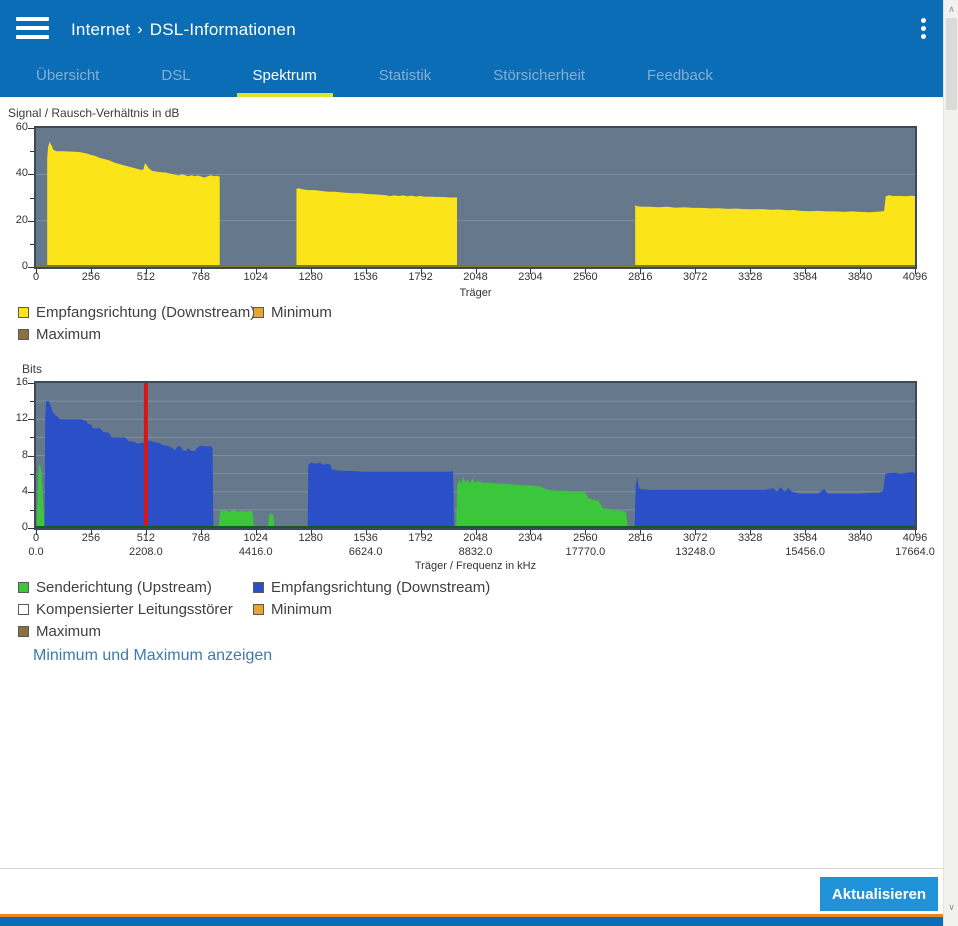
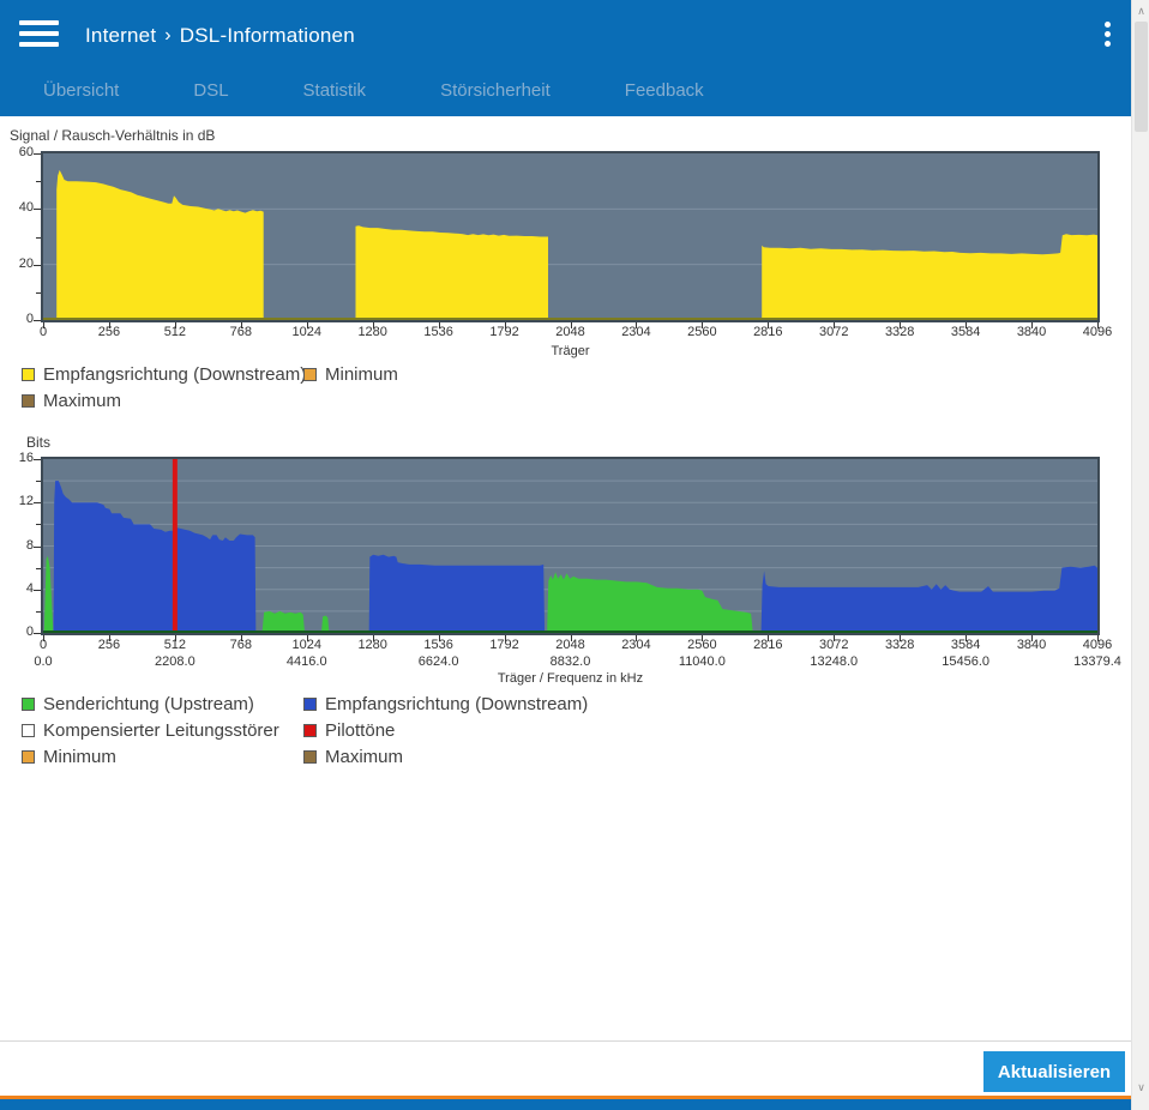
  Internet › DSL-Informationen
  Übersicht
  DSL
- Spektrum
  Statistik
  Störsicherheit
  Feedback
  Signal / Rausch-Verhältnis in dB
  Träger
  Empfangsrichtung (Downstream
  Minimum
  Maximum
  Bits
  Träger / Frequenz in kHz
  Senderichtung (Upstream)
  Empfangsrichtung (Downstream)
  Kompensierter Leitungsstörer
+ Pilottöne
  Minimum
  Maximum
- Minimum und Maximum anzeigen
  Aktualisieren
  0
  20
  40
  60
  0
  256
  512
  768
  1024
  1280
  1536
  1792
  2048
  2304
  2560
  2816
  3072
  3328
  3584
  3840
  4096
  0
  4
  8
  12
  16
  0
  256
  512
  768
  1024
  1280
  1536
  1792
  2048
  2304
  2560
  2816
  3072
  3328
  3584
  3840
  4096
  0.0
  2208.0
  4416.0
  6624.0
  8832.0
- 17770.0
+ 11040.0
  13248.0
  15456.0
- 17664.0
+ 13379.4
  ∧
  ∨
